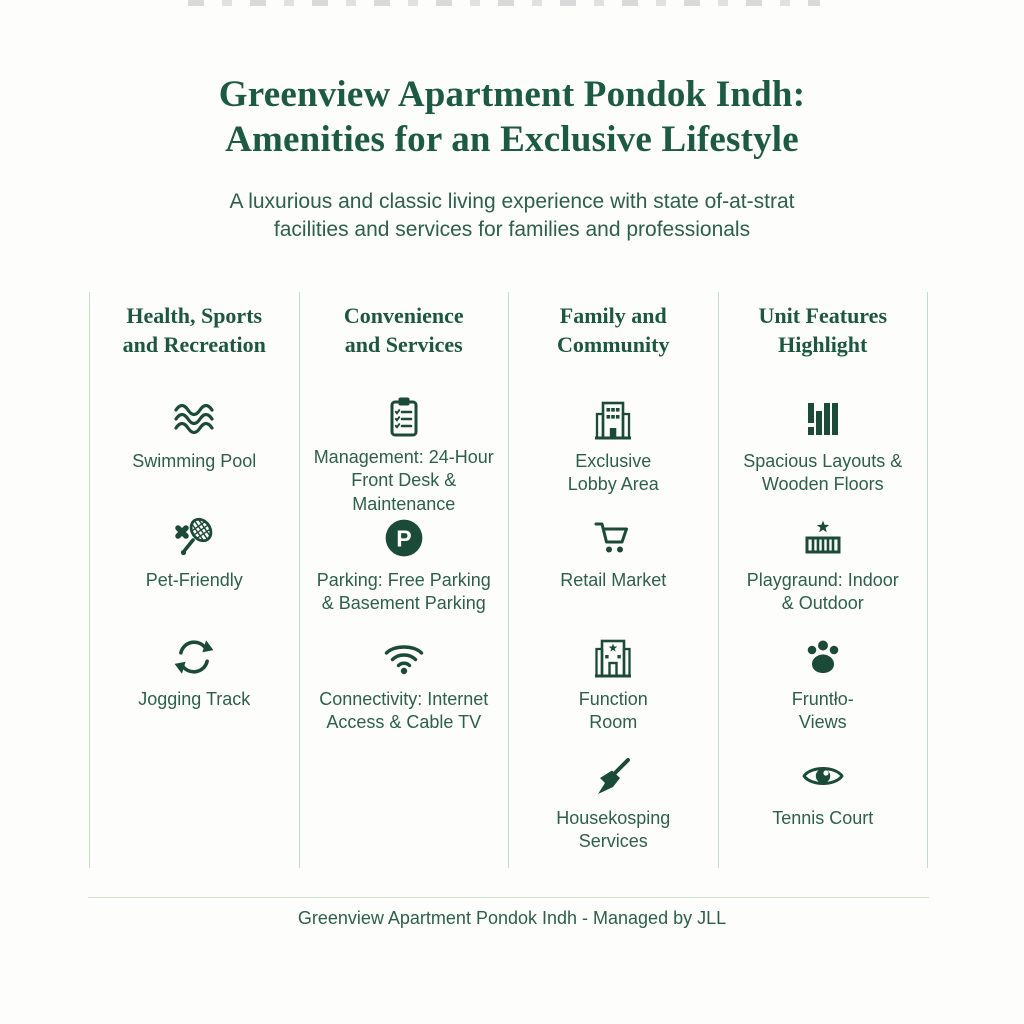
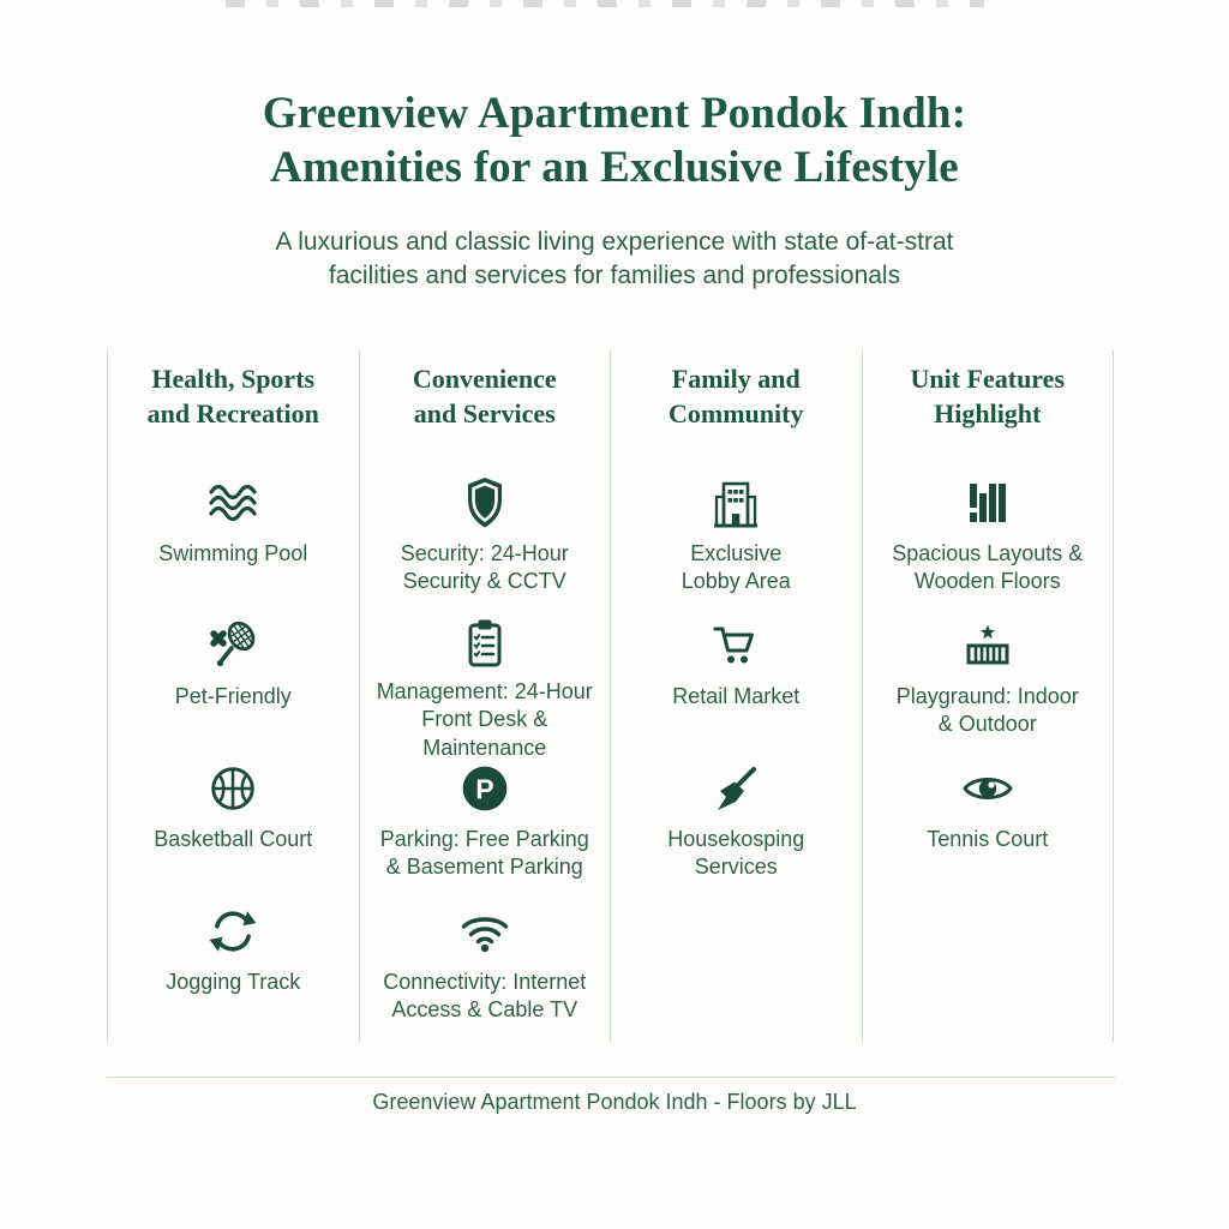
  Greenview Apartment Pondok Indh:
  Amenities for an Exclusive Lifestyle
  A luxurious and classic living experience with state of-at-strat
  facilities and services for families and professionals
  Health, Sports
  and Recreation
  Swimming Pool
  Pet-Friendly
+ Basketball Court
  Jogging Track
  Convenience
  and Services
+ Security: 24-Hour
+ Security & CCTV
  Management: 24-Hour
  Front Desk & Maintenance
  P
  Parking: Free Parking
  & Basement Parking
  Connectivity: Internet
  Access & Cable TV
  Family and
  Community
  Exclusive
  Lobby Area
  Retail Market
- Function
- Room
  Housekosping
  Services
  Unit Features
  Highlight
  Spacious Layouts &
  Wooden Floors
  Playgraund: Indoor
  & Outdoor
- Fruntło-
- Views
  Tennis Court
- Greenview Apartment Pondok Indh - Managed by JLL
+ Greenview Apartment Pondok Indh - Floors by JLL
